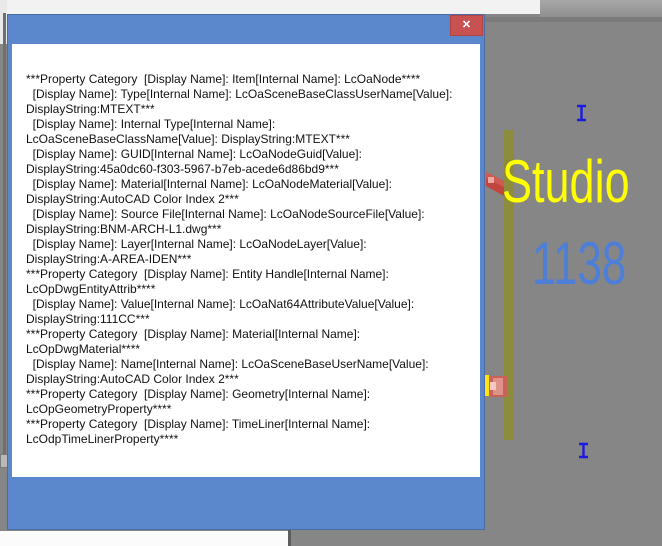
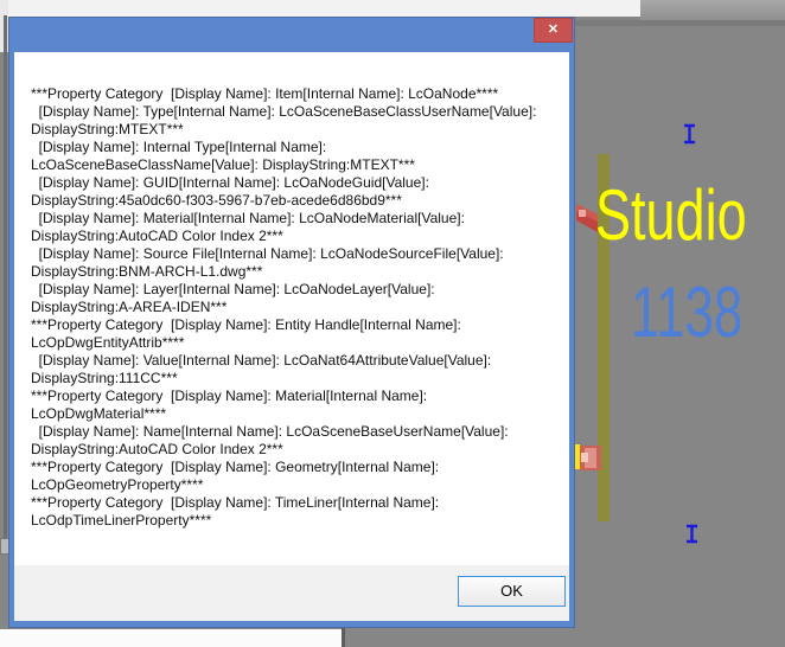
  Studio
  1138
  ✕
  ***Property Category [Display Name]: Item[Internal Name]: LcOaNode****
  [Display Name]: Type[Internal Name]: LcOaSceneBaseClassUserName[Value]:
  DisplayString:MTEXT***
  [Display Name]: Internal Type[Internal Name]:
  LcOaSceneBaseClassName[Value]: DisplayString:MTEXT***
  [Display Name]: GUID[Internal Name]: LcOaNodeGuid[Value]:
  DisplayString:45a0dc60-f303-5967-b7eb-acede6d86bd9***
  [Display Name]: Material[Internal Name]: LcOaNodeMaterial[Value]:
  DisplayString:AutoCAD Color Index 2***
  [Display Name]: Source File[Internal Name]: LcOaNodeSourceFile[Value]:
  DisplayString:BNM-ARCH-L1.dwg***
  [Display Name]: Layer[Internal Name]: LcOaNodeLayer[Value]:
  DisplayString:A-AREA-IDEN***
  ***Property Category [Display Name]: Entity Handle[Internal Name]:
  LcOpDwgEntityAttrib****
  [Display Name]: Value[Internal Name]: LcOaNat64AttributeValue[Value]:
  DisplayString:111CC***
  ***Property Category [Display Name]: Material[Internal Name]:
  LcOpDwgMaterial****
  [Display Name]: Name[Internal Name]: LcOaSceneBaseUserName[Value]:
  DisplayString:AutoCAD Color Index 2***
  ***Property Category [Display Name]: Geometry[Internal Name]:
  LcOpGeometryProperty****
  ***Property Category [Display Name]: TimeLiner[Internal Name]:
  LcOdpTimeLinerProperty****
+ OK
